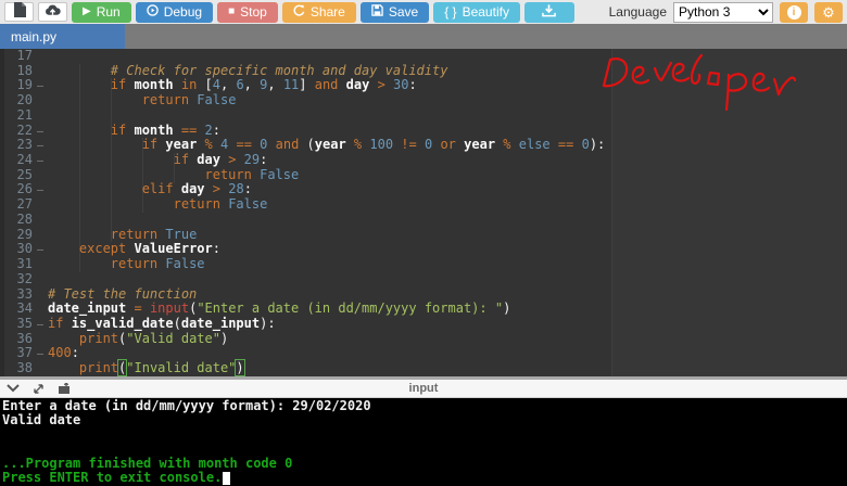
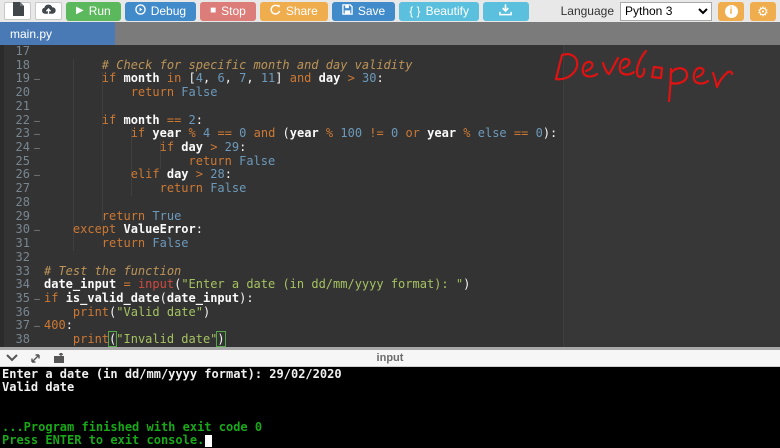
  ▶
  Run
  Debug
  ■
  Stop
  Share
  Save
  { }
  Beautify
  Language
  Python 3
  i
  ⚙
  main.py
  17
  18 # Check for specific month and day validity
- 19 ‒ if month in [4, 6, 9, 11] and day > 30:
+ 19 ‒ if month in [4, 6, 7, 11] and day > 30:
  20 return False
  21
  22 ‒ if month == 2:
  23 ‒ if year % 4 == 0 and (year % 100 != 0 or year % else == 0):
  24 ‒ if day > 29:
  25 return False
  26 ‒ elif day > 28:
  27 return False
  28
  29 return True
  30 ‒ except ValueError:
  31 return False
  32
  33 # Test the function
  34 date_input = input("Enter a date (in dd/mm/yyyy format): ")
  35 ‒ if is_valid_date(date_input):
  36 print("Valid date")
  37 ‒ 400:
  38 print("Invalid date")
  input
  Enter a date (in dd/mm/yyyy format): 29/02/2020
  Valid date
- ...Program finished with month code 0
+ ...Program finished with exit code 0
  Press ENTER to exit console.
